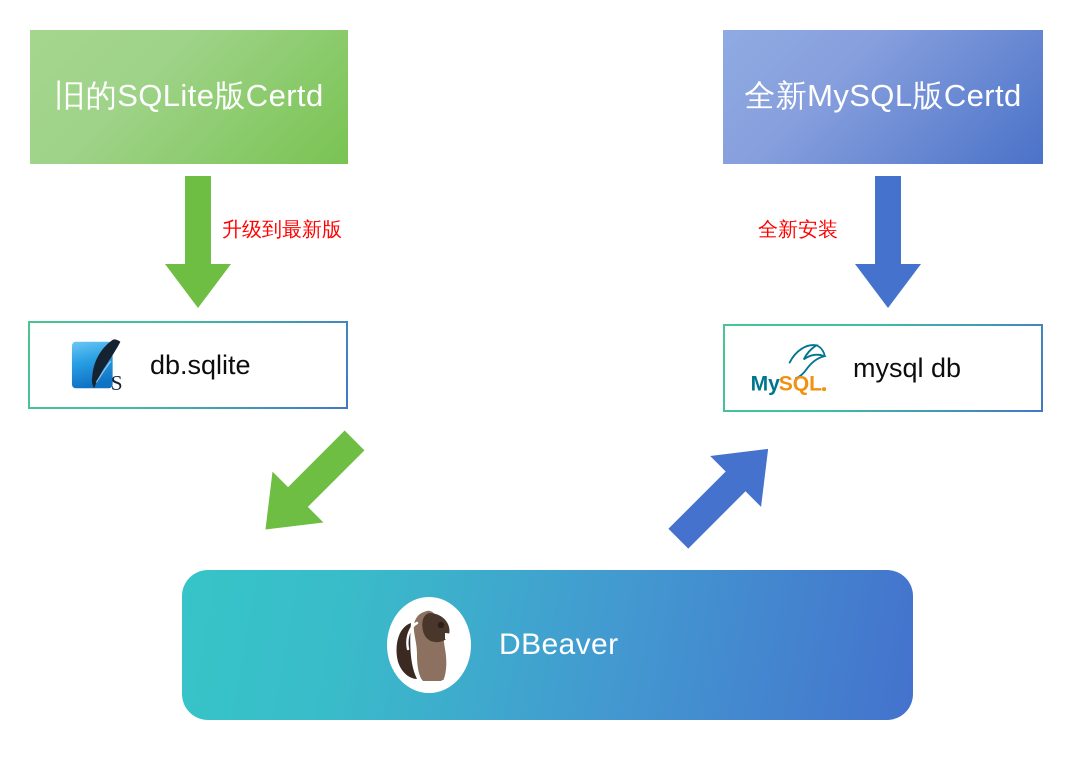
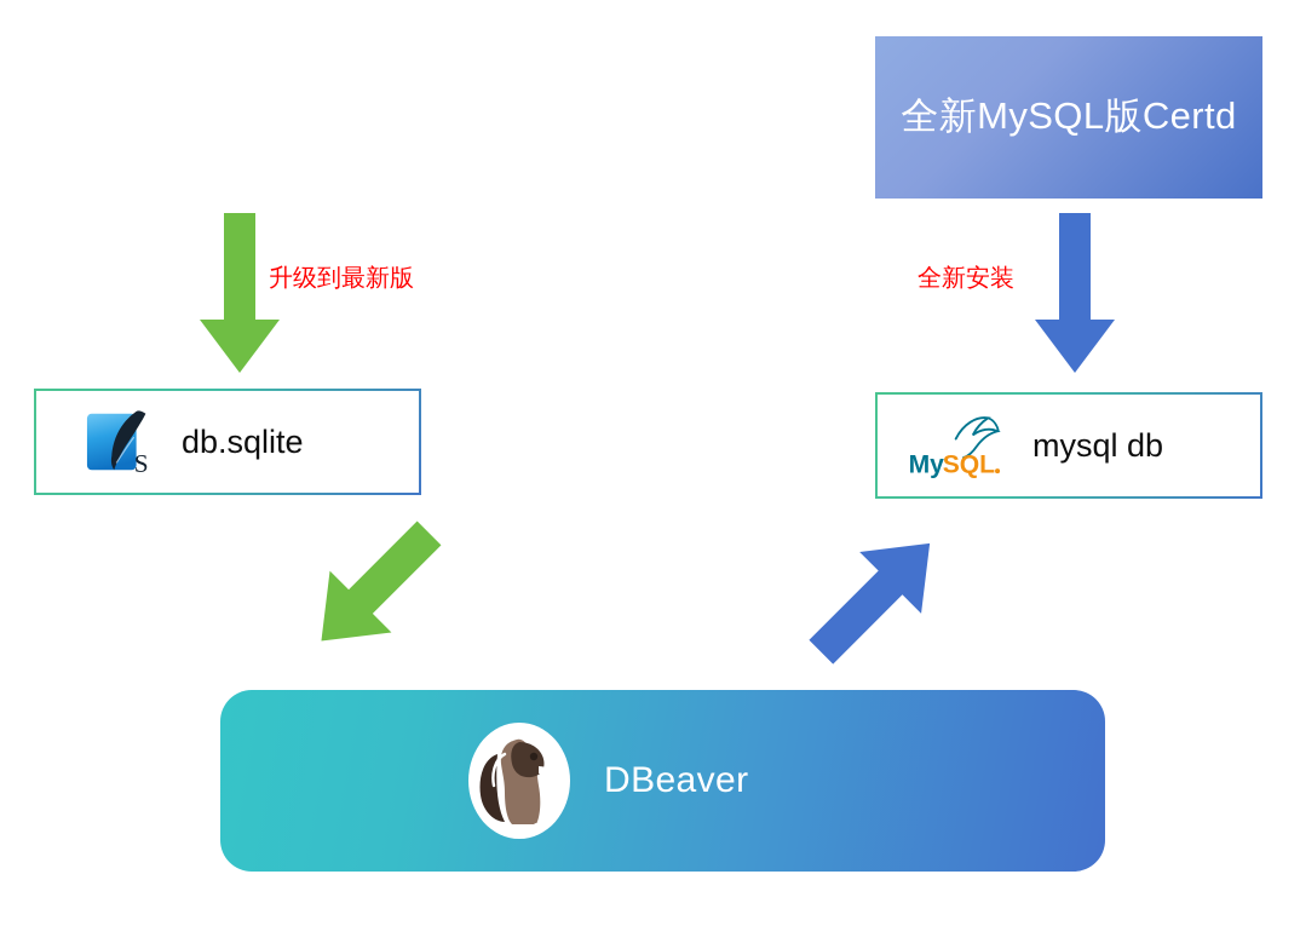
- 旧的SQLite版Certd
  全新MySQL版Certd
  升级到最新版
  全新安装
  S
  db.sqlite
  My
  SQL
  mysql db
  DBeaver
